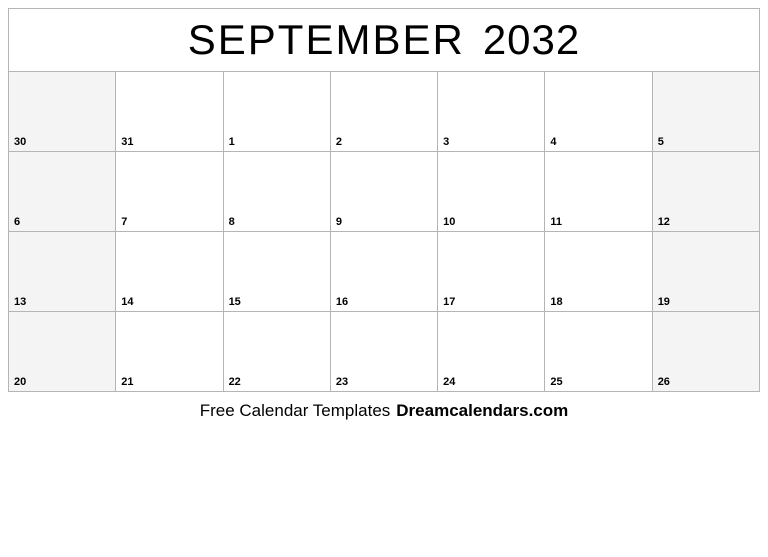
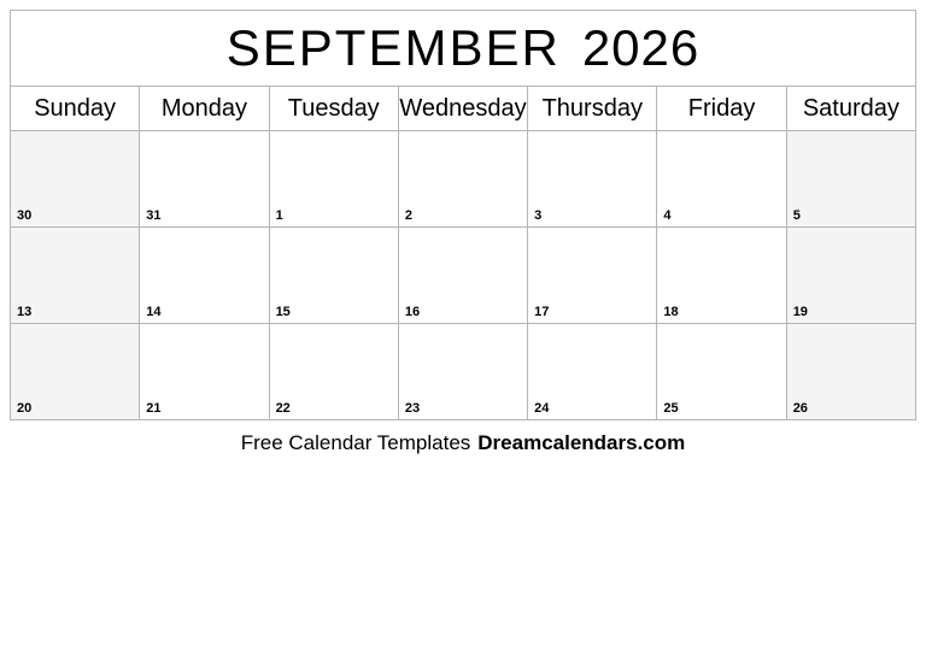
- SEPTEMBER 2032
+ SEPTEMBER 2026
+ Sunday	Monday	Tuesday	Wednesday	Thursday	Friday	Saturday
  30	31	1	2	3	4	5
- 6	7	8	9	10	11	12
  13	14	15	16	17	18	19
  20	21	22	23	24	25	26
  Free Calendar Templates Dreamcalendars.com
